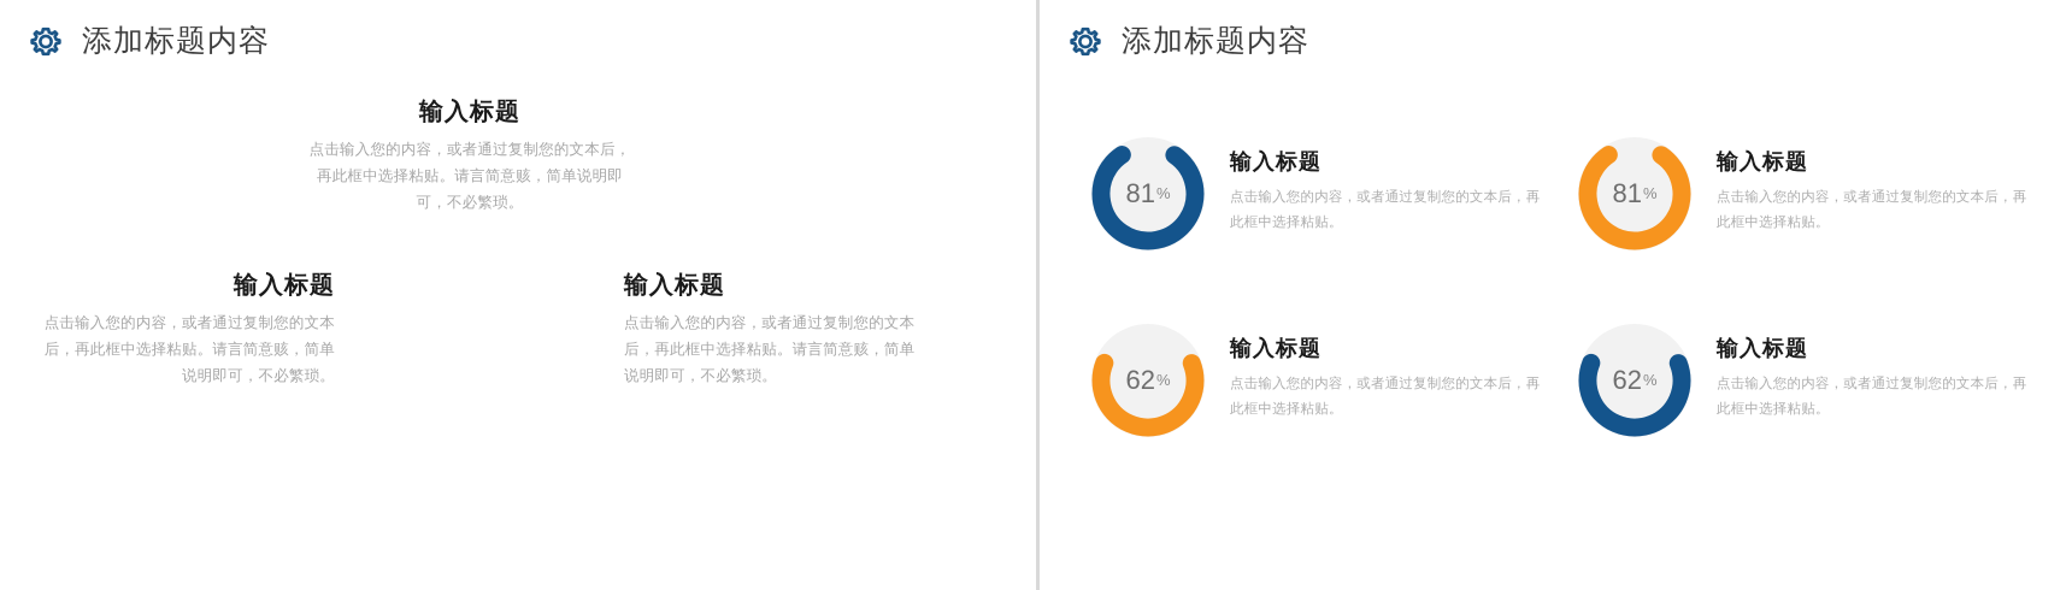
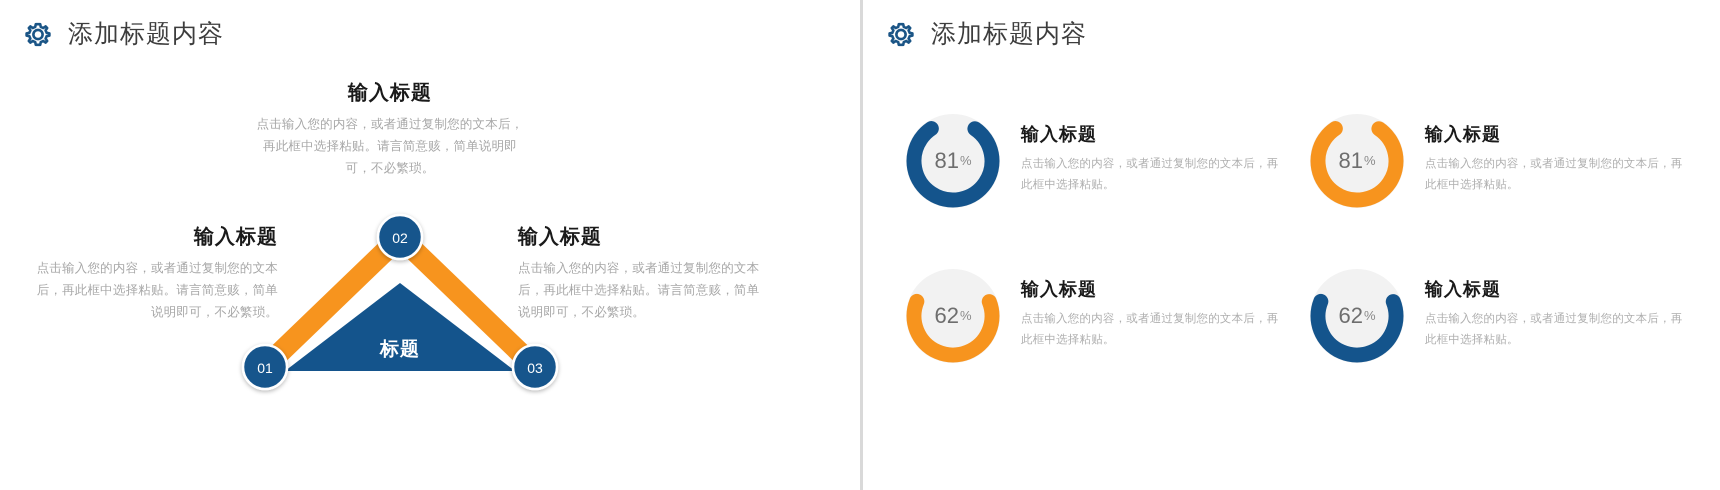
  添加标题内容
  输入标题
  点击输入您的内容，或者通过复制您的文本后，再此框中选择粘贴。请言简意赅，简单说明即可，不必繁琐。
  输入标题
  点击输入您的内容，或者通过复制您的文本后，再此框中选择粘贴。请言简意赅，简单说明即可，不必繁琐。
  输入标题
  点击输入您的内容，或者通过复制您的文本后，再此框中选择粘贴。请言简意赅，简单说明即可，不必繁琐。
+ 标题
+ 02
+ 01
+ 03
  添加标题内容
  81
  %
  输入标题
  点击输入您的内容，或者通过复制您的文本后，再此框中选择粘贴。
  81
  %
  输入标题
  点击输入您的内容，或者通过复制您的文本后，再此框中选择粘贴。
  62
  %
  输入标题
  点击输入您的内容，或者通过复制您的文本后，再此框中选择粘贴。
  62
  %
  输入标题
  点击输入您的内容，或者通过复制您的文本后，再此框中选择粘贴。
